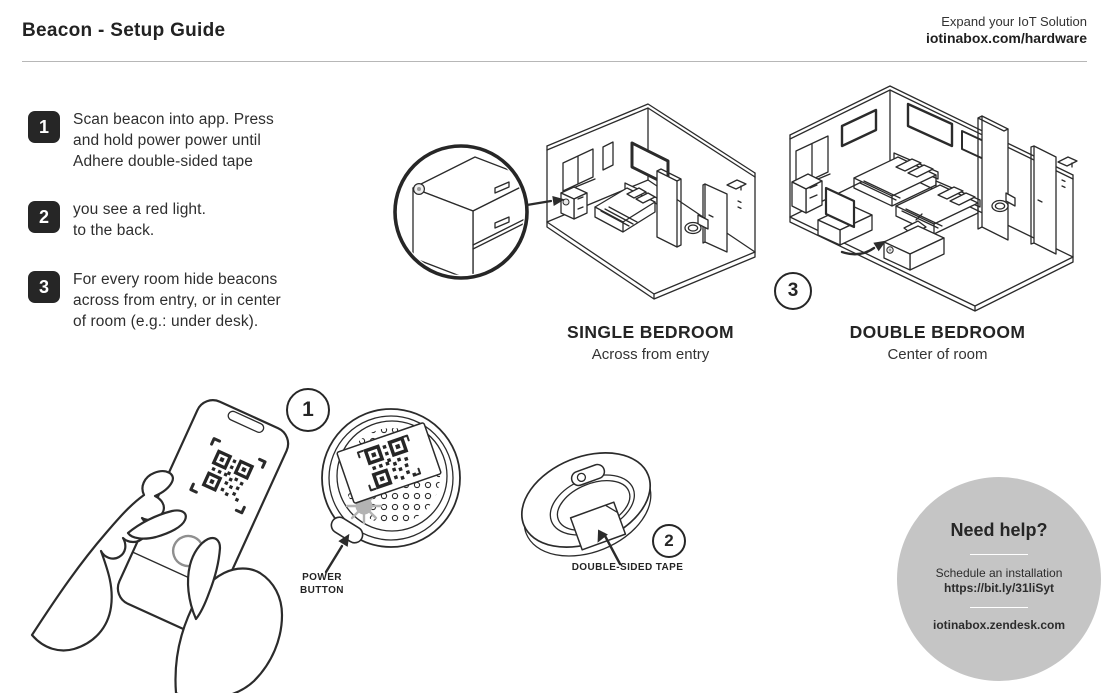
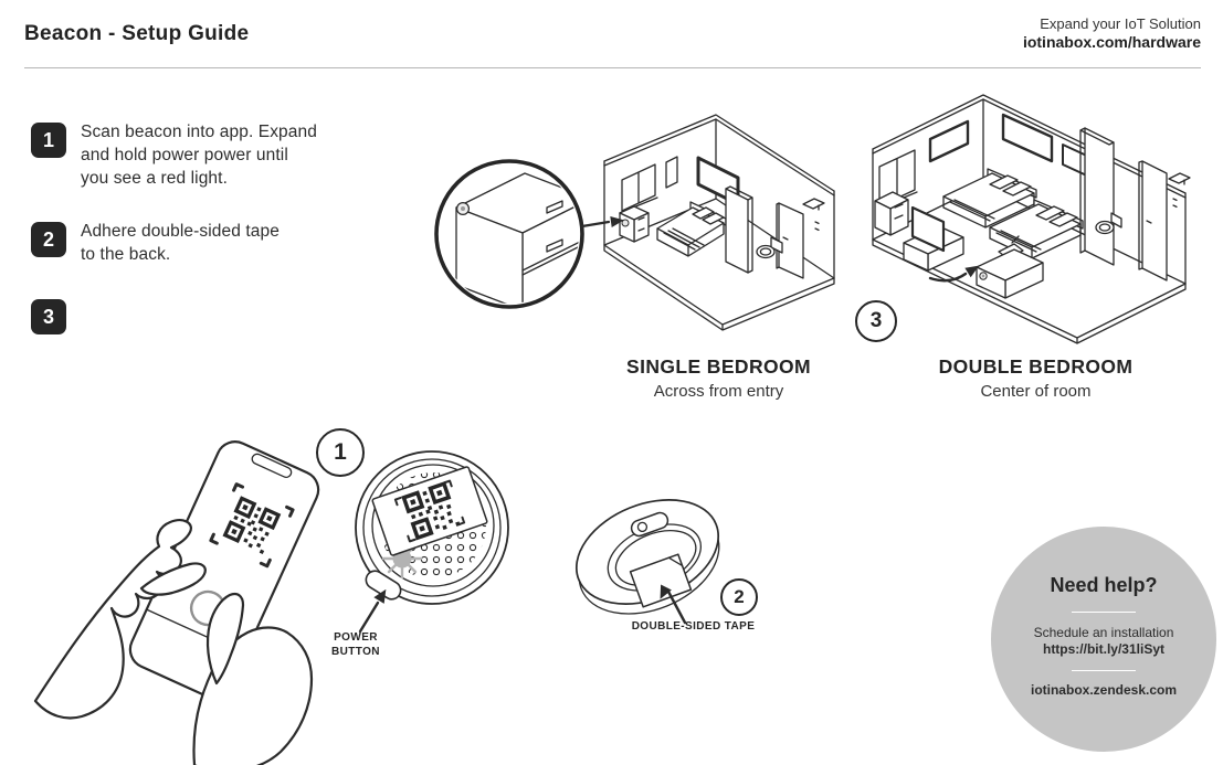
  Beacon - Setup Guide
  Expand your IoT Solution
  iotinabox.com/hardware
  1
- Scan beacon into app. Press
+ Scan beacon into app. Expand
  and hold power power until
- Adhere double-sided tape
+ you see a red light.
  2
- you see a red light.
+ Adhere double-sided tape
  to the back.
  3
- For every room hide beacons
- across from entry, or in center
- of room (e.g.: under desk).
  SINGLE BEDROOM
  Across from entry
  3
  DOUBLE BEDROOM
  Center of room
  1
  POWER BUTTON
  2
  DOUBLE-SIDED TAPE
  Need help?
  Schedule an installation
  https://bit.ly/31liSyt
  iotinabox.zendesk.com
